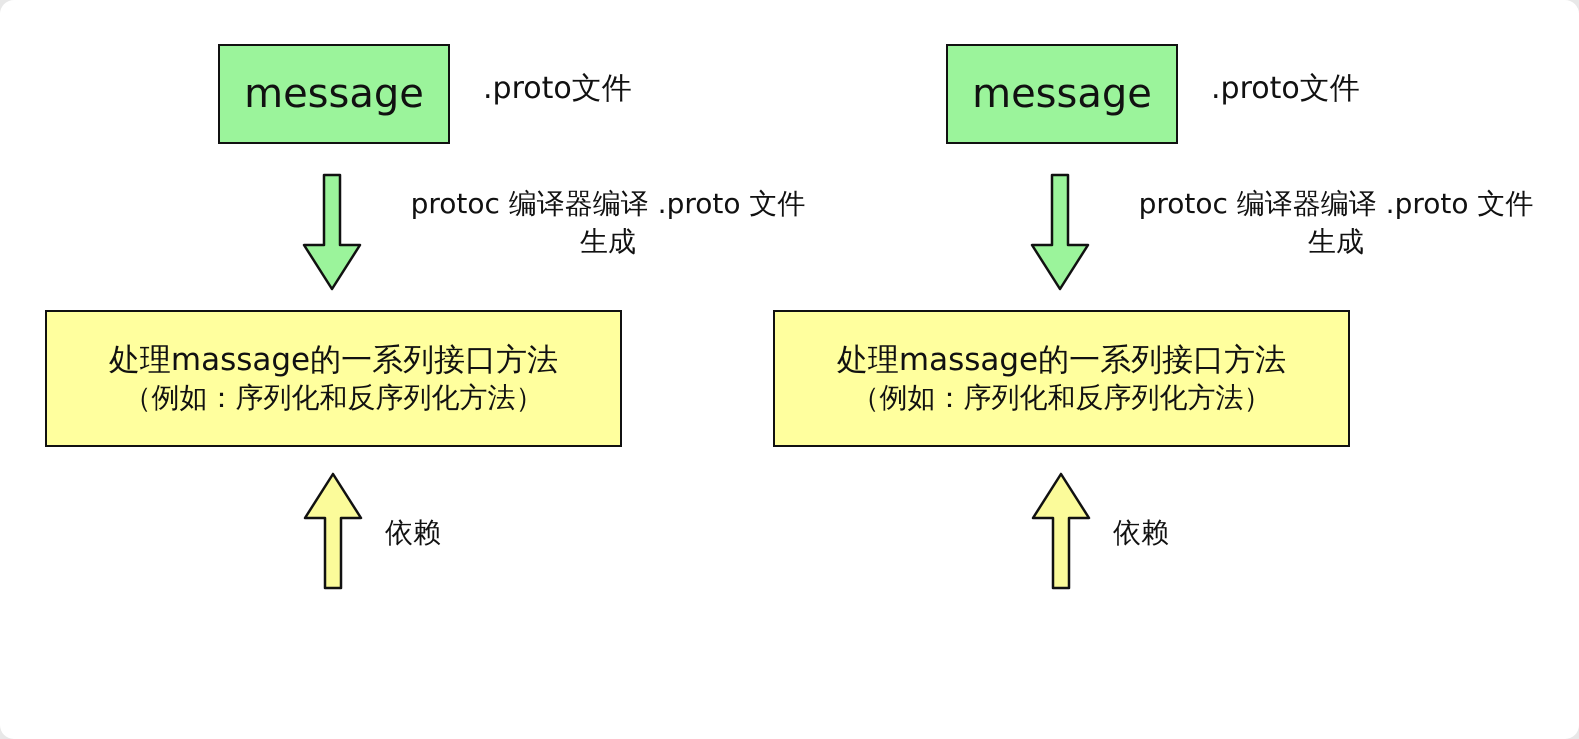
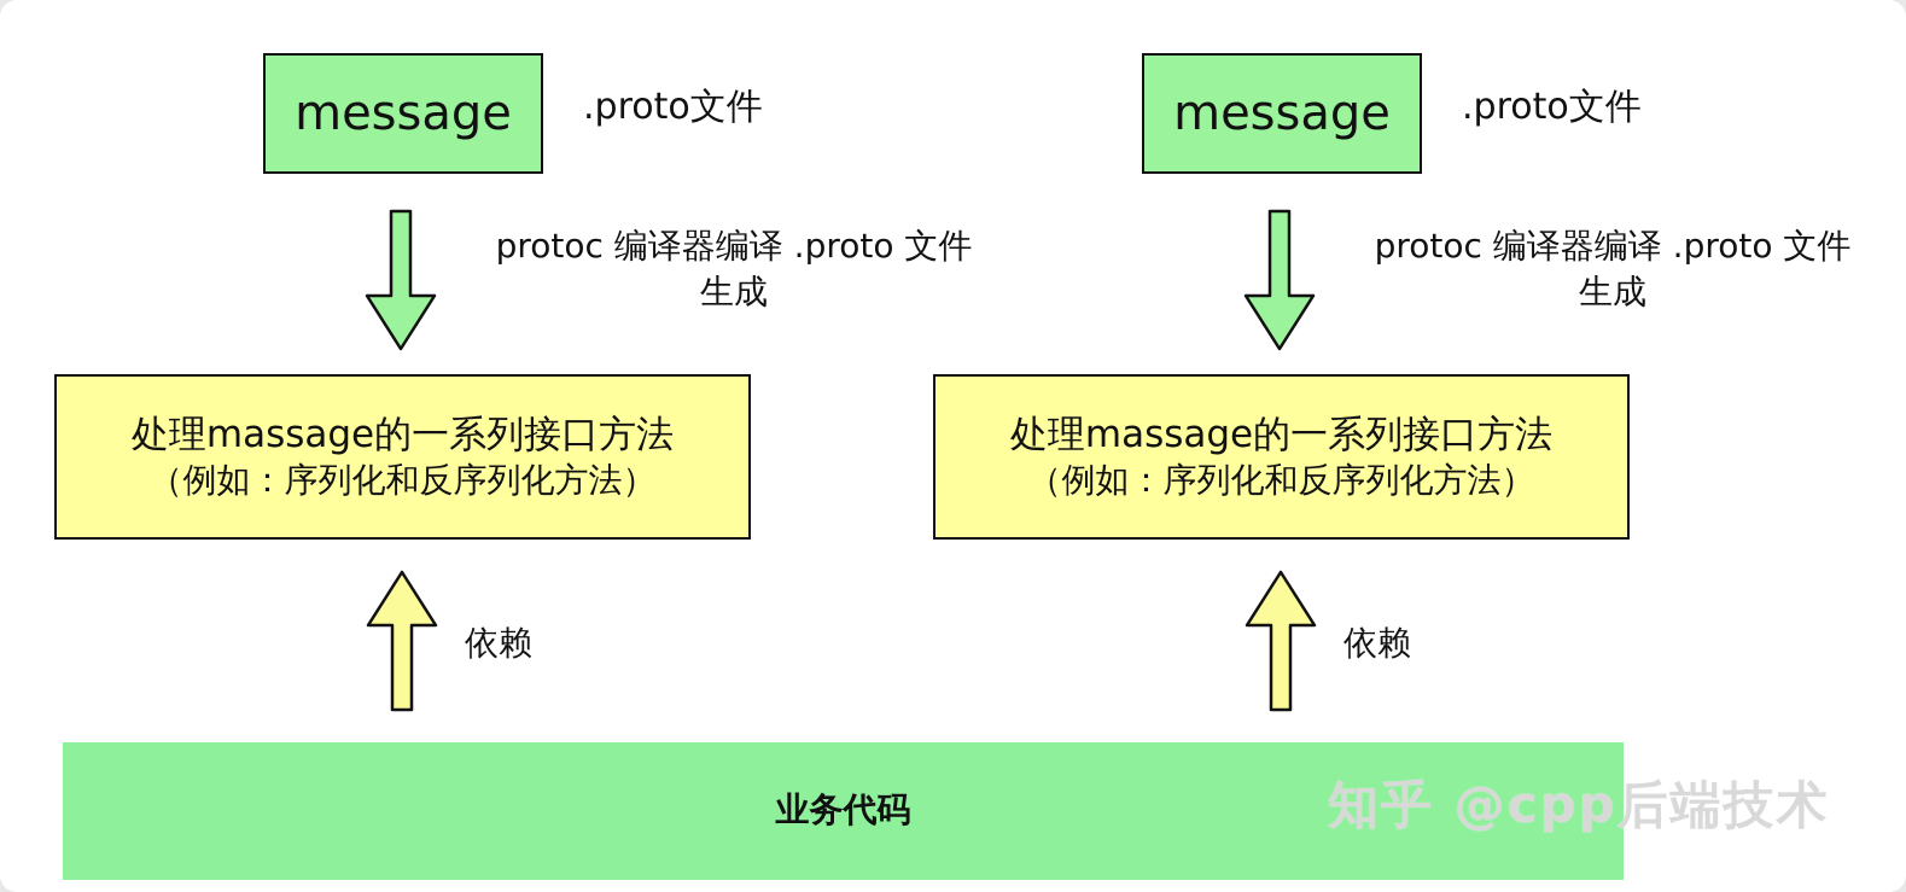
  message
  .proto文件
  protoc 编译器编译 .proto 文件
  生成
  处理massage的一系列接口方法
  （例如：序列化和反序列化方法）
  依赖
  message
  .proto文件
  protoc 编译器编译 .proto 文件
  生成
  处理massage的一系列接口方法
  （例如：序列化和反序列化方法）
  依赖
+ 业务代码
+ 知乎 @cpp后端技术
